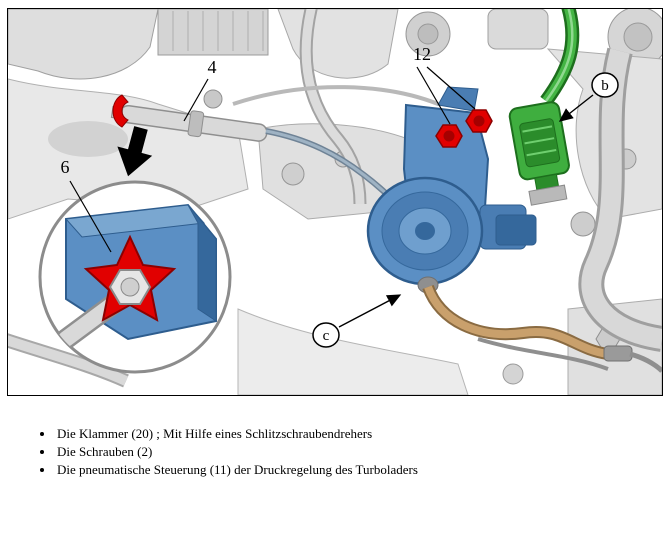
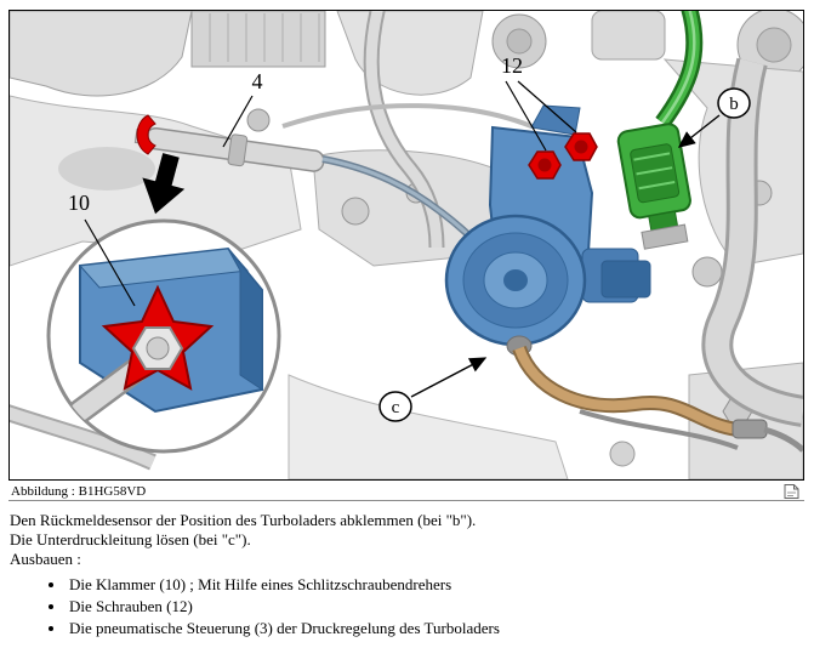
  4
  12
- 6
+ 10
  b
  c
+ Abbildung : B1HG58VD
+ Den Rückmeldesensor der Position des Turboladers abklemmen (bei "b").
+ Die Unterdruckleitung lösen (bei "c").
+ Ausbauen :
- Die Klammer (20) ; Mit Hilfe eines Schlitzschraubendrehers
+ Die Klammer (10) ; Mit Hilfe eines Schlitzschraubendrehers
- Die Schrauben (2)
+ Die Schrauben (12)
- Die pneumatische Steuerung (11) der Druckregelung des Turboladers
+ Die pneumatische Steuerung (3) der Druckregelung des Turboladers
